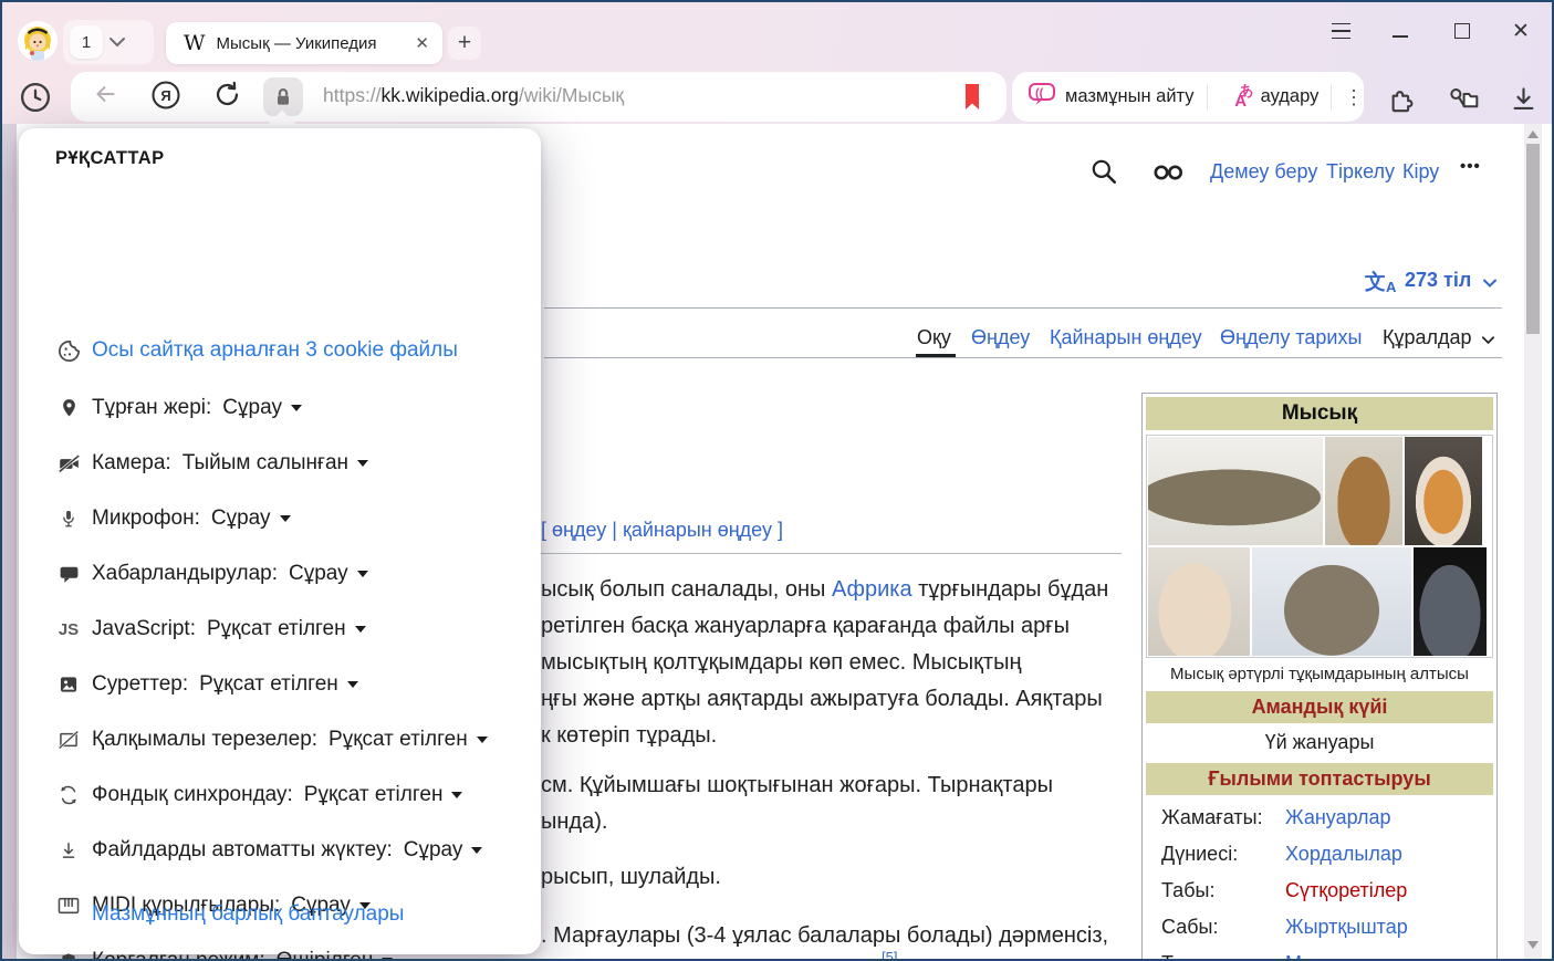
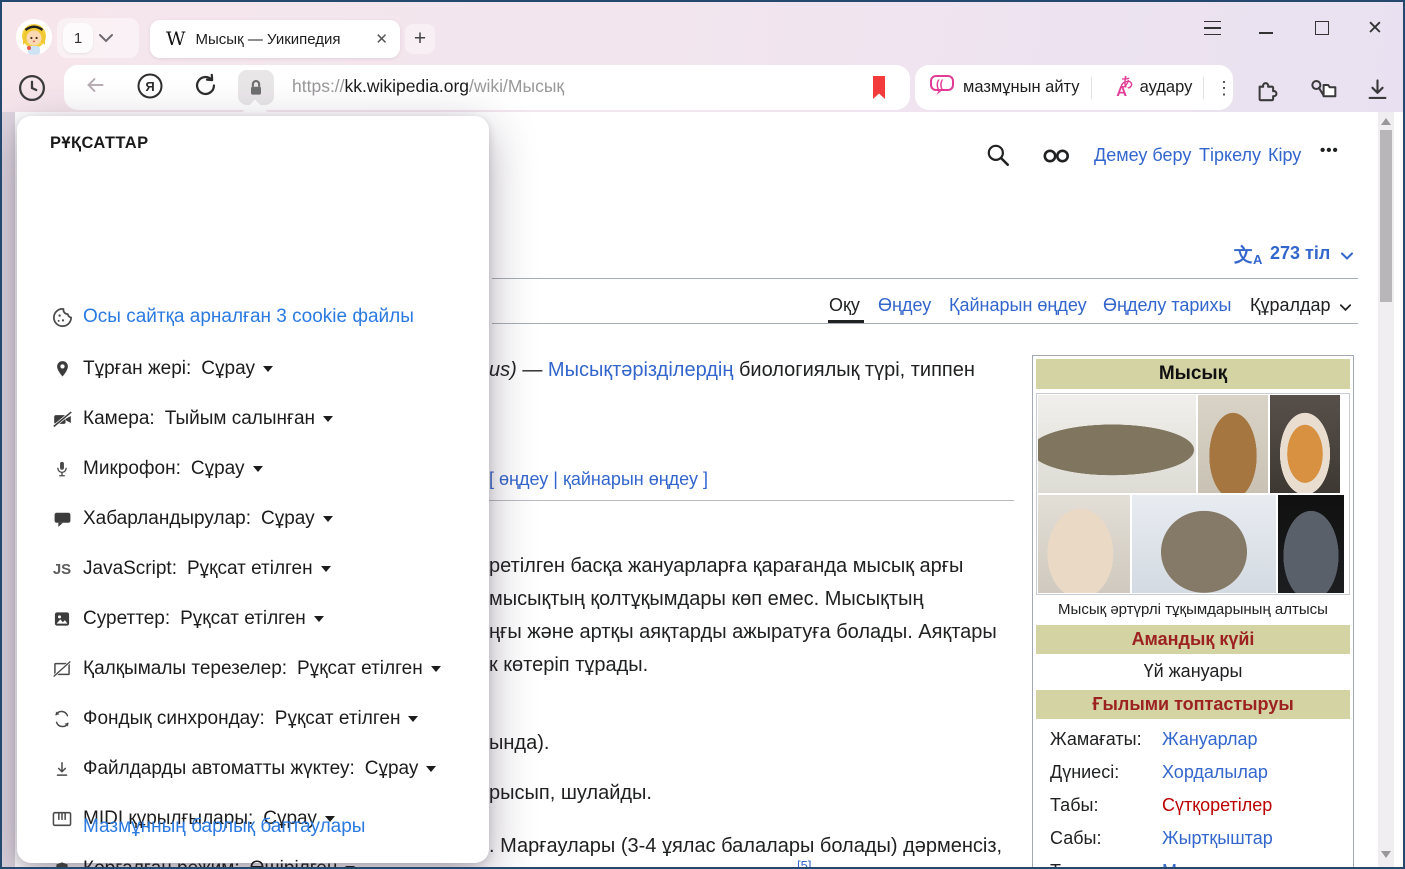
  1
  W
  Мысық — Уикипедия
  ✕
  +
  ✕
  Я
  https://kk.wikipedia.org/wiki/Мысық
  ((
  мазмұнын айту
  A
  あ
  аудару
  ⋮
  Демеу беру
  Тіркелу
  Кіру
  •••
  文A
  273 тіл
  Оқу
  Өңдеу
  Қайнарын өңдеу
  Өңделу тарихы
  Құралдар
+ us) — Мысықтәрізділердің биологиялық түрі, типпен
  [ өңдеу | қайнарын өңдеу ]
- ысық болып саналады, оны Африка тұрғындары бұдан
- ретілген басқа жануарларға қарағанда файлы арғы
+ ретілген басқа жануарларға қарағанда мысық арғы
  мысықтың қолтұқымдары көп емес. Мысықтың
  ңғы және артқы аяқтарды ажыратуға болады. Аяқтары
  к көтеріп тұрады.
- см. Құйымшағы шоқтығынан жоғары. Тырнақтары
  ында).
  рысып, шулайды.
  . Марғаулары (3-4 ұялас балалары болады) дәрменсіз,
  [5]
  Мысық
  Мысық әртүрлі тұқымдарының алтысы
  Амандық күйі
  Үй жануары
  Ғылыми топтастыруы
  Жамағаты:
  Жануарлар
  Дүниесі:
  Хордалылар
  Табы:
  Сүтқоретілер
  Сабы:
  Жыртқыштар
  РҰҚСАТТАР
  Осы сайтқа арналған 3 cookie файлы
  Тұрған жері:
  Сұрау
  Камера:
  Тыйым салынған
  Микрофон:
  Сұрау
  Хабарландырулар:
  Сұрау
  JS
  JavaScript:
  Рұқсат етілген
  Суреттер:
  Рұқсат етілген
  Қалқымалы терезелер:
  Рұқсат етілген
  Фондық синхрондау:
  Рұқсат етілген
  Файлдарды автоматты жүктеу:
  Сұрау
  MIDI құрылғылары:
  Сұрау
  Мазмұнның барлық баптаулары
